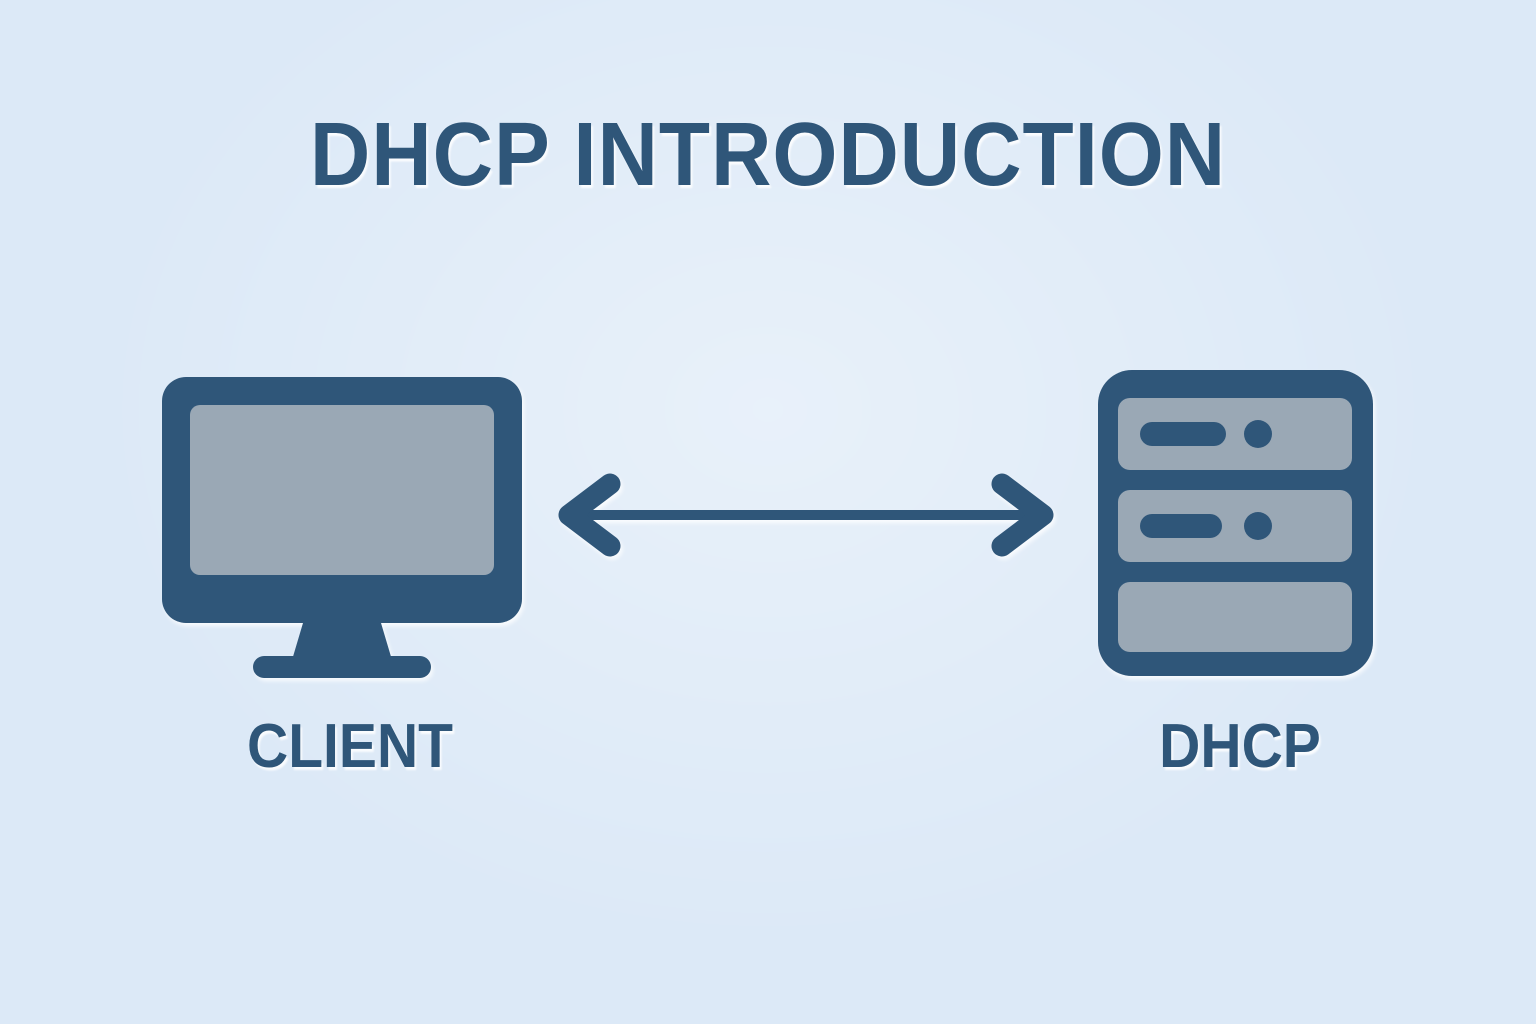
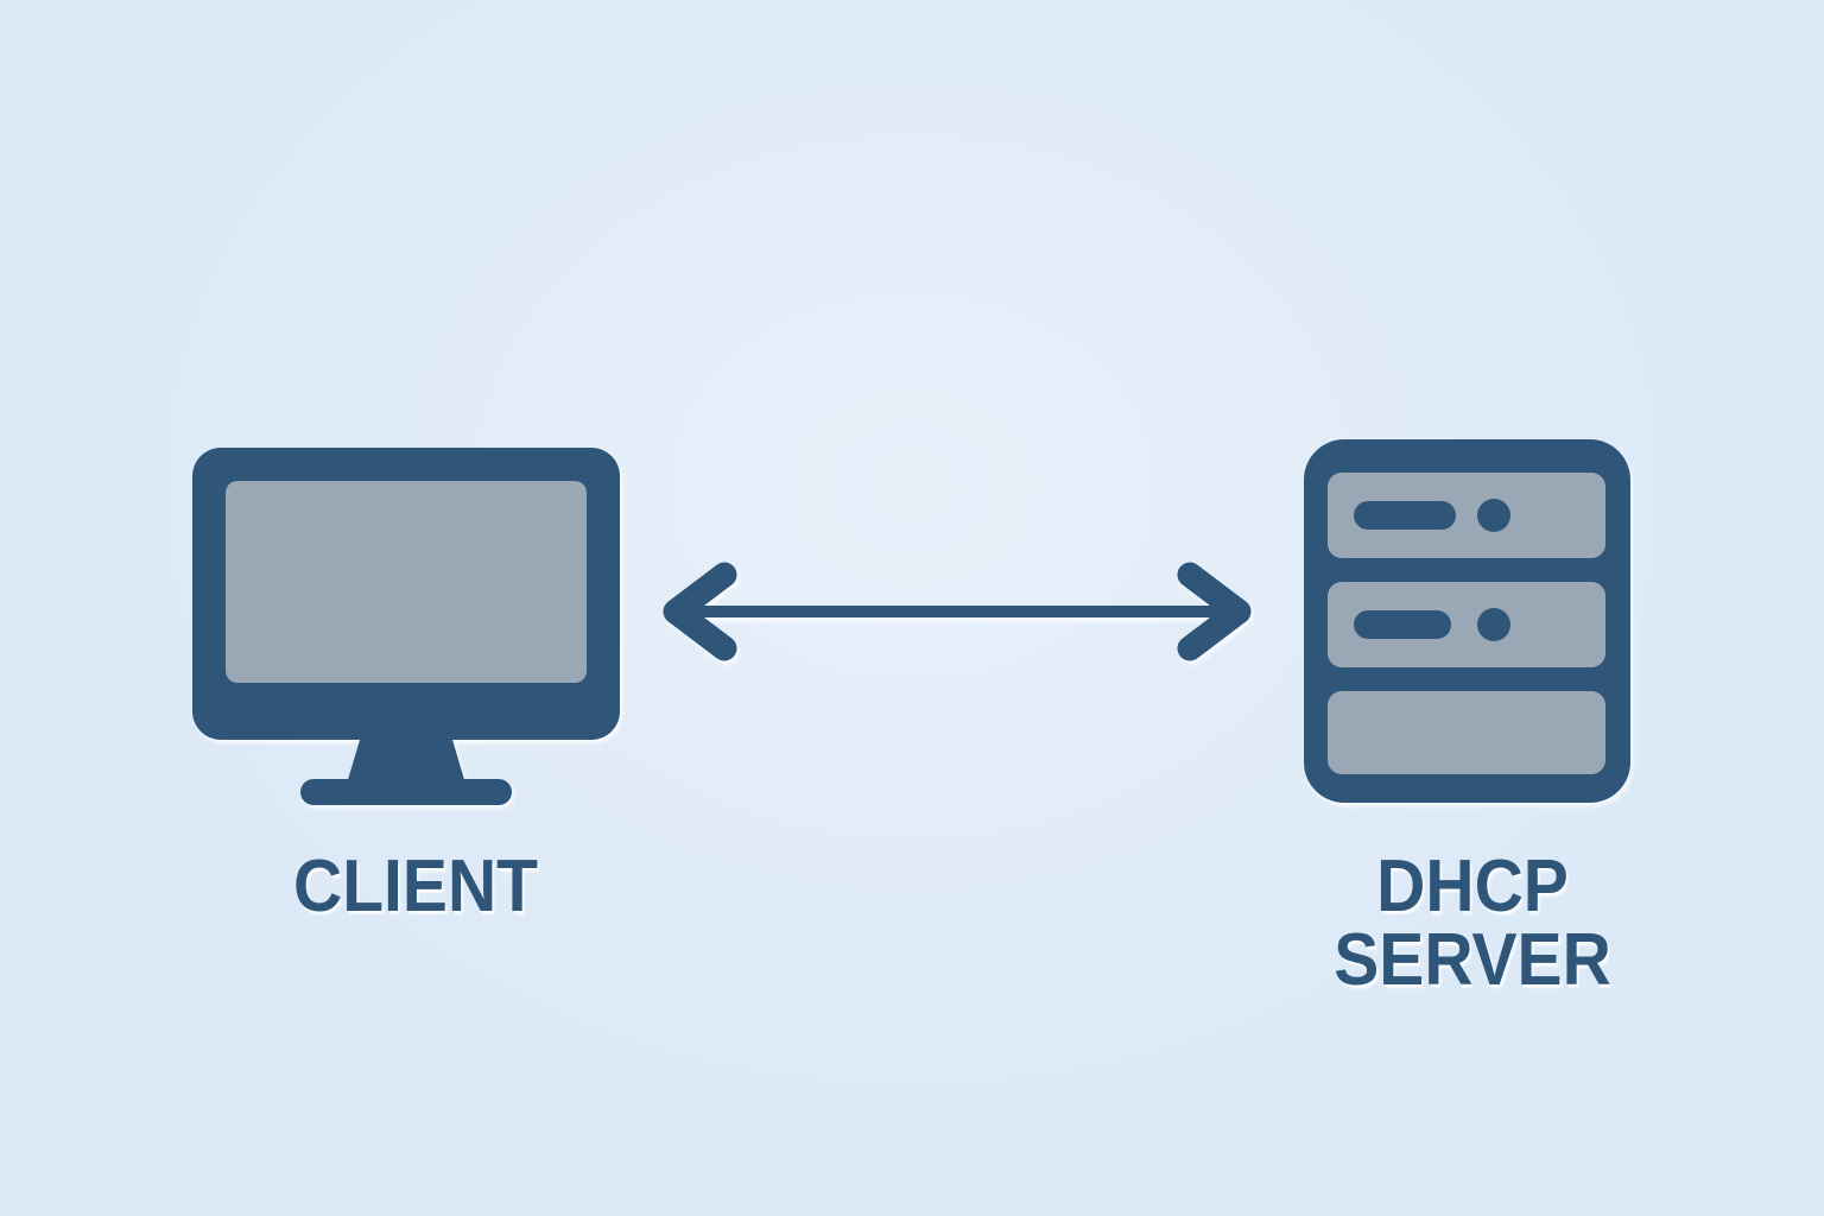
- DHCP INTRODUCTION
  CLIENT
  DHCP
+ SERVER
